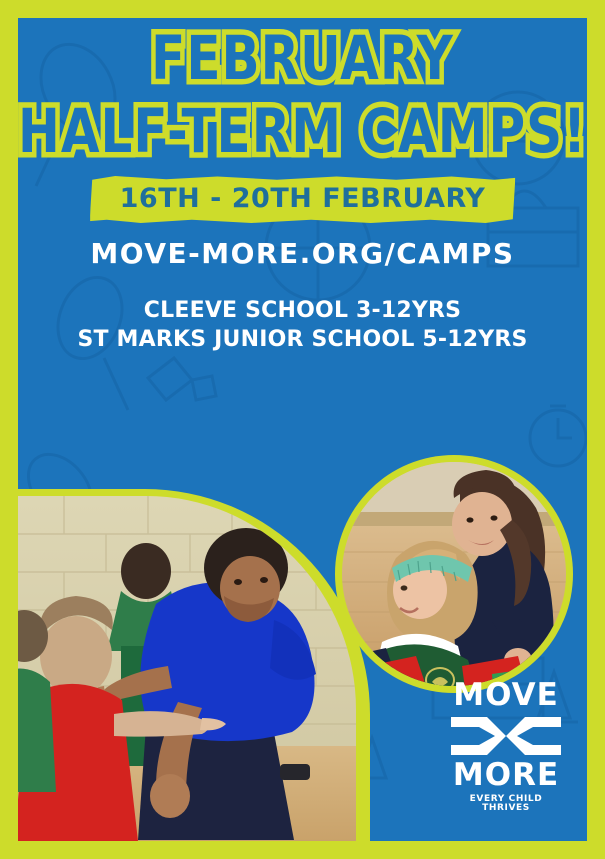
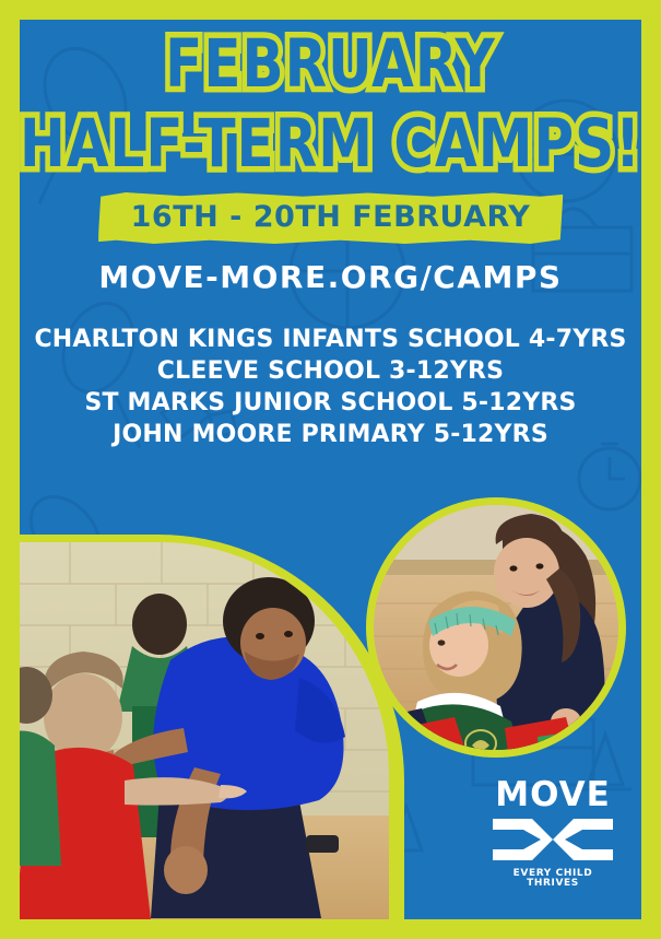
  FEBRUARY
  HALF-TERM CAMPS!
  16TH - 20TH FEBRUARY
  MOVE-MORE.ORG/CAMPS
+ CHARLTON KINGS INFANTS SCHOOL 4-7YRS
  CLEEVE SCHOOL 3-12YRS
  ST MARKS JUNIOR SCHOOL 5-12YRS
+ JOHN MOORE PRIMARY 5-12YRS
  MOVE
- MORE
  EVERY CHILD THRIVES
